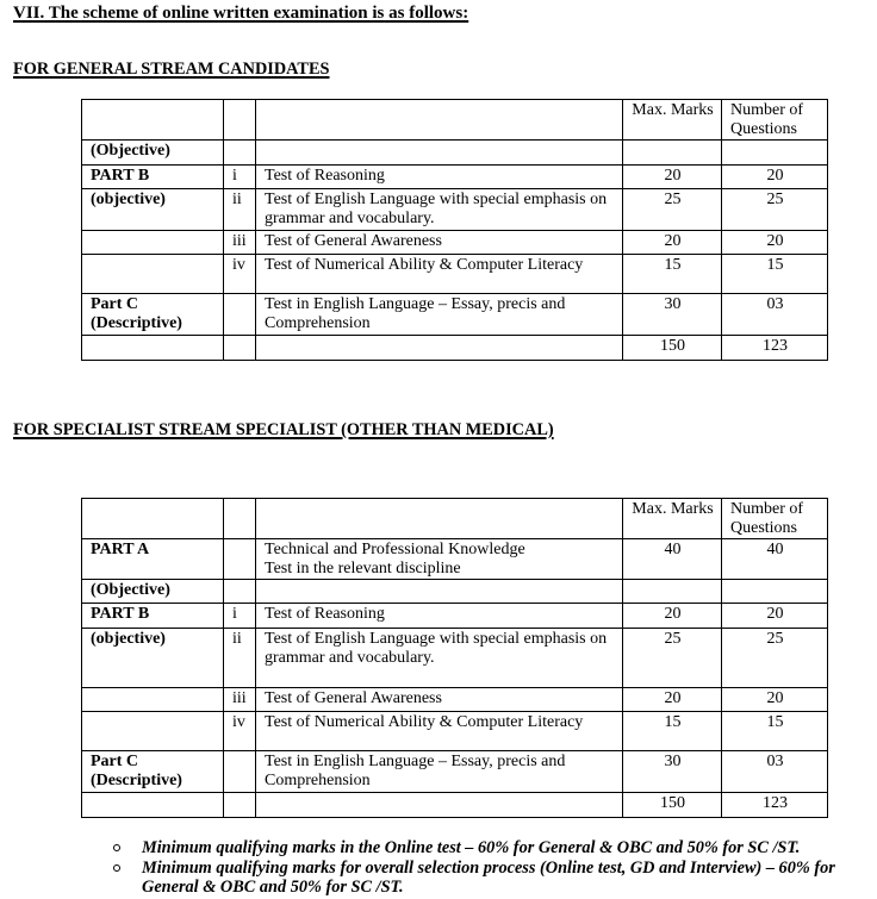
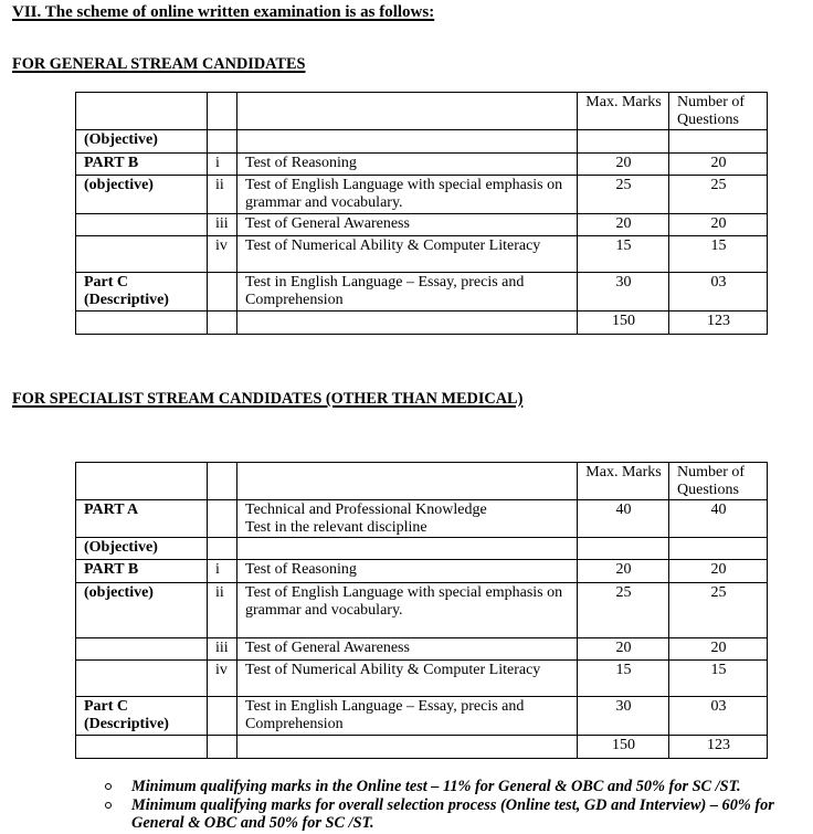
  VII. The scheme of online written examination is as follows:
  FOR GENERAL STREAM CANDIDATES
  			Max. Marks	Number of Questions
  (Objective)
  PART B	i	Test of Reasoning	20	20
  (objective)	ii	Test of English Language with special emphasis on grammar and vocabulary.	25	25
  	iii	Test of General Awareness	20	20
  	iv	Test of Numerical Ability & Computer Literacy	15	15
  Part C (Descriptive)		Test in English Language – Essay, precis and Comprehension	30	03
  			150	123
- FOR SPECIALIST STREAM SPECIALIST (OTHER THAN MEDICAL)
+ FOR SPECIALIST STREAM CANDIDATES (OTHER THAN MEDICAL)
  			Max. Marks	Number of Questions
  PART A		Technical and Professional Knowledge Test in the relevant discipline	40	40
  (Objective)
  PART B	i	Test of Reasoning	20	20
  (objective)	ii	Test of English Language with special emphasis on grammar and vocabulary.	25	25
  	iii	Test of General Awareness	20	20
  	iv	Test of Numerical Ability & Computer Literacy	15	15
  Part C (Descriptive)		Test in English Language – Essay, precis and Comprehension	30	03
  			150	123
- Minimum qualifying marks in the Online test – 60% for General & OBC and 50% for SC /ST.
+ Minimum qualifying marks in the Online test – 11% for General & OBC and 50% for SC /ST.
  Minimum qualifying marks for overall selection process (Online test, GD and Interview) – 60% for General & OBC and 50% for SC /ST.
